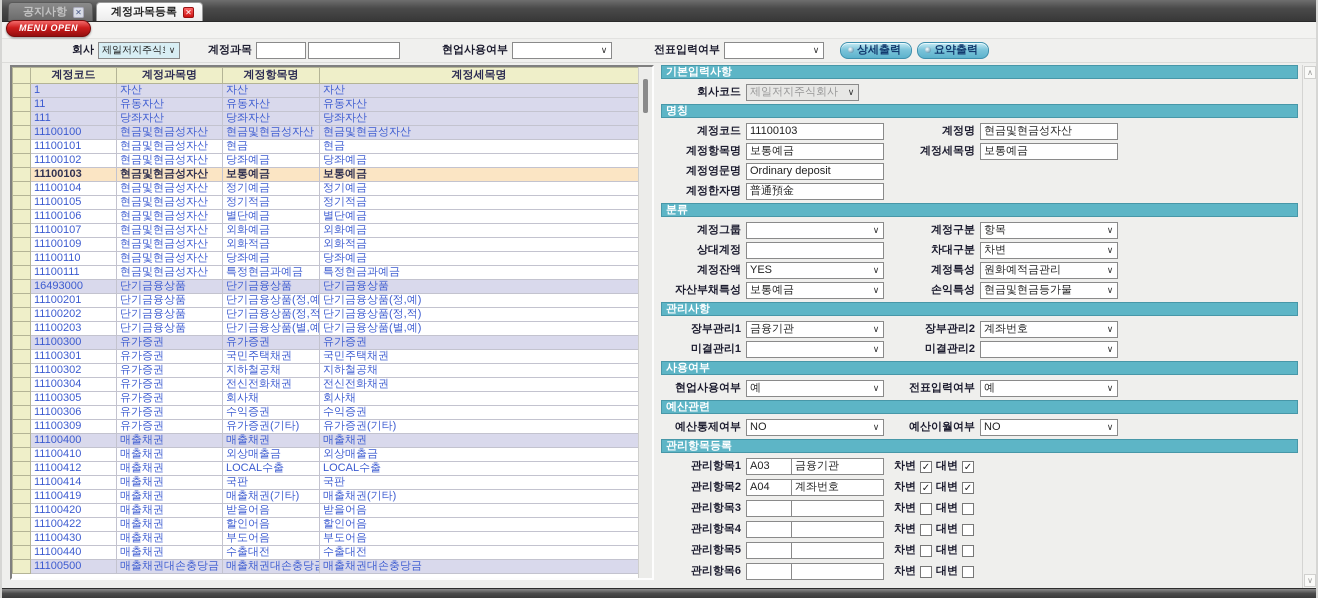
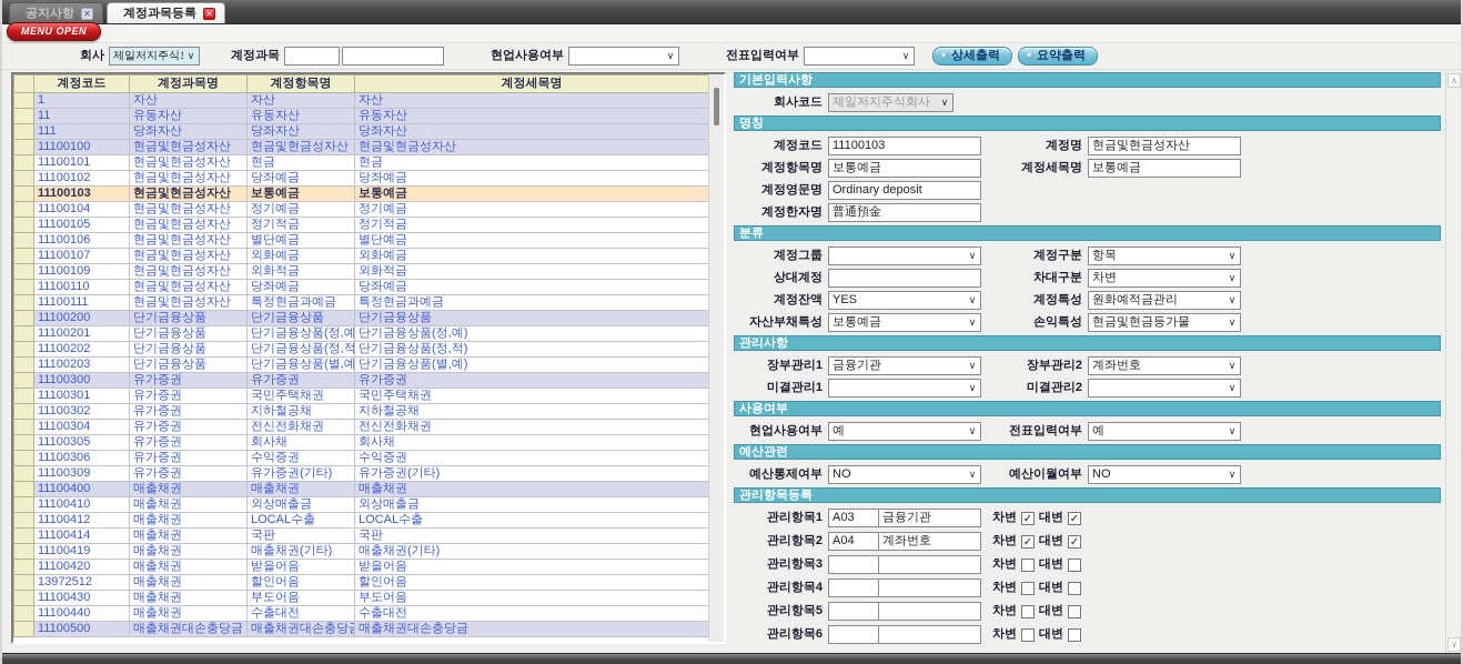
  공지사항
  ✕
  계정과목등록
  ✕
  MENU OPEN
  회사
  제일저지주식
  ∨
  계정과목
  현업사용여부
  ∨
  전표입력여부
  ∨
  상세출력
  요약출력
  	계정코드	계정과목명	계정항목명	계정세목명
  	1	자산	자산	자산
  	11	유동자산	유동자산	유동자산
  	111	당좌자산	당좌자산	당좌자산
  	11100100	현금및현금성자산	현금및현금성자산	현금및현금성자산
  	11100101	현금및현금성자산	현금	현금
  	11100102	현금및현금성자산	당좌예금	당좌예금
  	11100103	현금및현금성자산	보통예금	보통예금
  	11100104	현금및현금성자산	정기예금	정기예금
  	11100105	현금및현금성자산	정기적금	정기적금
  	11100106	현금및현금성자산	별단예금	별단예금
  	11100107	현금및현금성자산	외화예금	외화예금
  	11100109	현금및현금성자산	외화적금	외화적금
  	11100110	현금및현금성자산	당좌예금	당좌예금
  	11100111	현금및현금성자산	특정현금과예금	특정현금과예금
- 	16493000	단기금융상품	단기금융상품	단기금융상품
+ 	11100200	단기금융상품	단기금융상품	단기금융상품
  	11100201	단기금융상품	단기금융상품(정,예	단기금융상품(정,예)
  	11100202	단기금융상품	단기금융상품(정,적	단기금융상품(정,적)
  	11100203	단기금융상품	단기금융상품(별,예	단기금융상품(별,예)
  	11100300	유가증권	유가증권	유가증권
  	11100301	유가증권	국민주택채권	국민주택채권
  	11100302	유가증권	지하철공채	지하철공채
  	11100304	유가증권	전신전화채권	전신전화채권
  	11100305	유가증권	회사채	회사채
  	11100306	유가증권	수익증권	수익증권
  	11100309	유가증권	유가증권(기타)	유가증권(기타)
  	11100400	매출채권	매출채권	매출채권
  	11100410	매출채권	외상매출금	외상매출금
  	11100412	매출채권	LOCAL수출	LOCAL수출
  	11100414	매출채권	국판	국판
  	11100419	매출채권	매출채권(기타)	매출채권(기타)
  	11100420	매출채권	받을어음	받을어음
- 	11100422	매출채권	할인어음	할인어음
+ 	13972512	매출채권	할인어음	할인어음
  	11100430	매출채권	부도어음	부도어음
  	11100440	매출채권	수출대전	수출대전
  	11100500	매출채권대손충당금	매출채권대손충당	매출채권대손충당금
  기본입력사항
  회사코드
  제일저지주식회사
  ∨
  명칭
  계정코드
  11100103
  계정명
  현금및현금성자산
  계정항목명
  보통예금
  계정세목명
  보통예금
  계정영문명
  Ordinary deposit
  계정한자명
  普通預金
  분류
  계정그룹
  ∨
  계정구분
  항목
  ∨
  상대계정
  차대구분
  차변
  ∨
  계정잔액
  YES
  ∨
  계정특성
  원화예적금관리
  ∨
  자산부채특성
  보통예금
  ∨
  손익특성
  현금및현금등가물
  ∨
  관리사항
  장부관리1
  금융기관
  ∨
  장부관리2
  계좌번호
  ∨
  미결관리1
  ∨
  미결관리2
  ∨
  사용여부
  현업사용여부
  예
  ∨
  전표입력여부
  예
  ∨
  예산관련
  예산통제여부
  NO
  ∨
  예산이월여부
  NO
  ∨
  관리항목등록
  관리항목1
  A03
  금융기관
  차변
  ✓
  대변
  ✓
  관리항목2
  A04
  계좌번호
  차변
  ✓
  대변
  ✓
  관리항목3
  차변
  대변
  관리항목4
  차변
  대변
  관리항목5
  차변
  대변
  관리항목6
  차변
  대변
  ∧
  ∨
